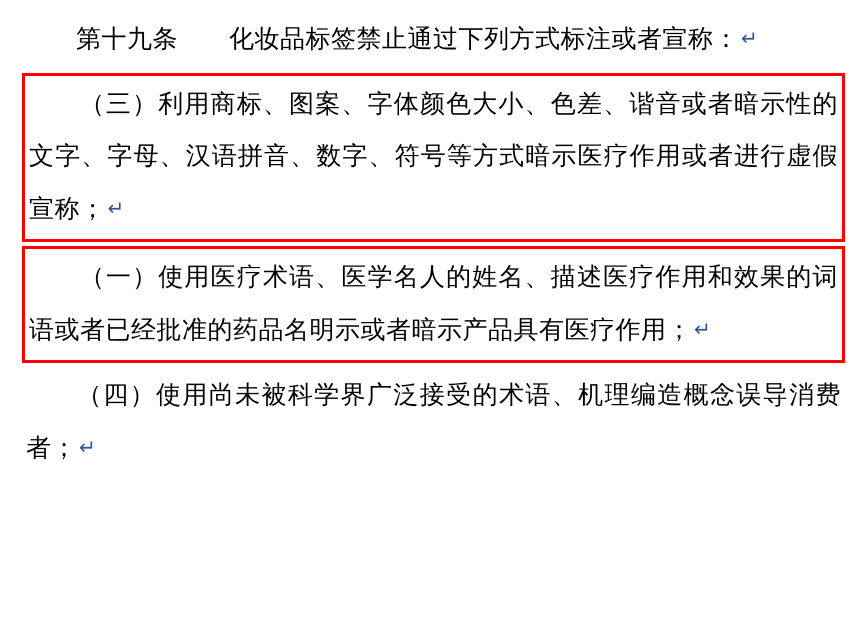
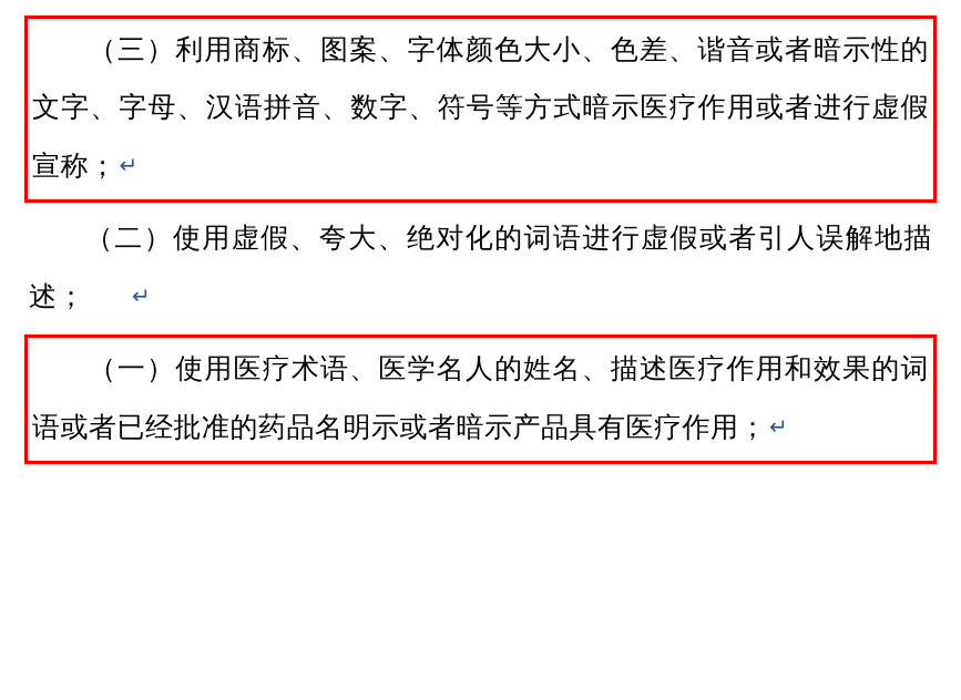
- 第十九条 化妆品标签禁止通过下列方式标注或者宣称：↵
  （三）利用商标、图案、字体颜色大小、色差、谐音或者暗示性的文字、字母、汉语拼音、数字、符号等方式暗示医疗作用或者进行虚假宣称；↵
+ （二）使用虚假、夸大、绝对化的词语进行虚假或者引人误解地描述； ↵
  （一）使用医疗术语、医学名人的姓名、描述医疗作用和效果的词语或者已经批准的药品名明示或者暗示产品具有医疗作用；↵
- （四）使用尚未被科学界广泛接受的术语、机理编造概念误导消费者；↵
